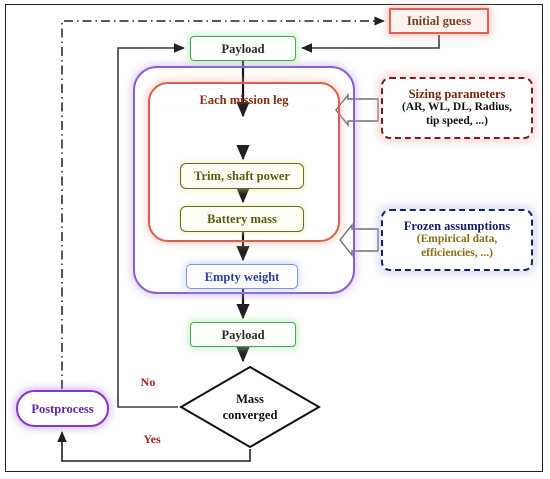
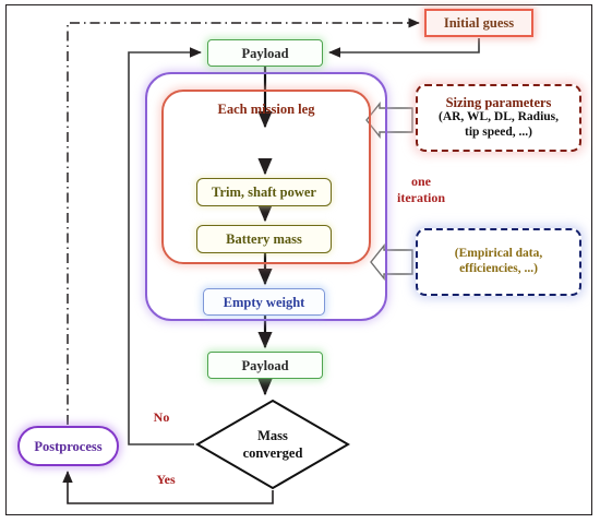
  Each mission leg
  Initial guess
  Payload
  Trim, shaft power
  Battery mass
  Empty weight
  Payload
  Postprocess
  Mass
  converged
  Sizing parameters
  (AR, WL, DL, Radius,
  tip speed, ...)
- Frozen assumptions
  (Empirical data,
  efficiencies, ...)
+ one
+ iteration
  No
  Yes
